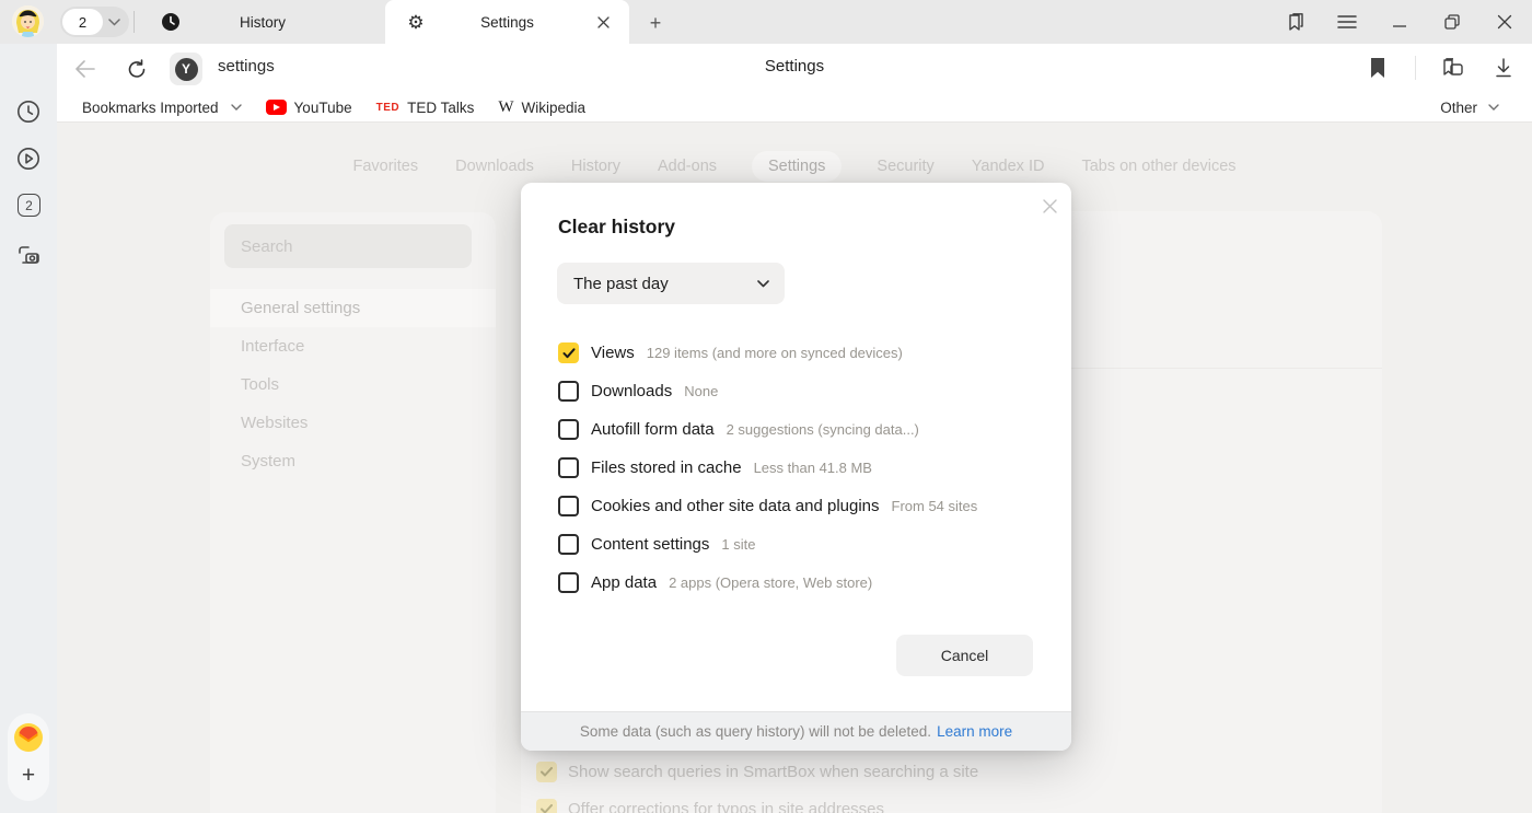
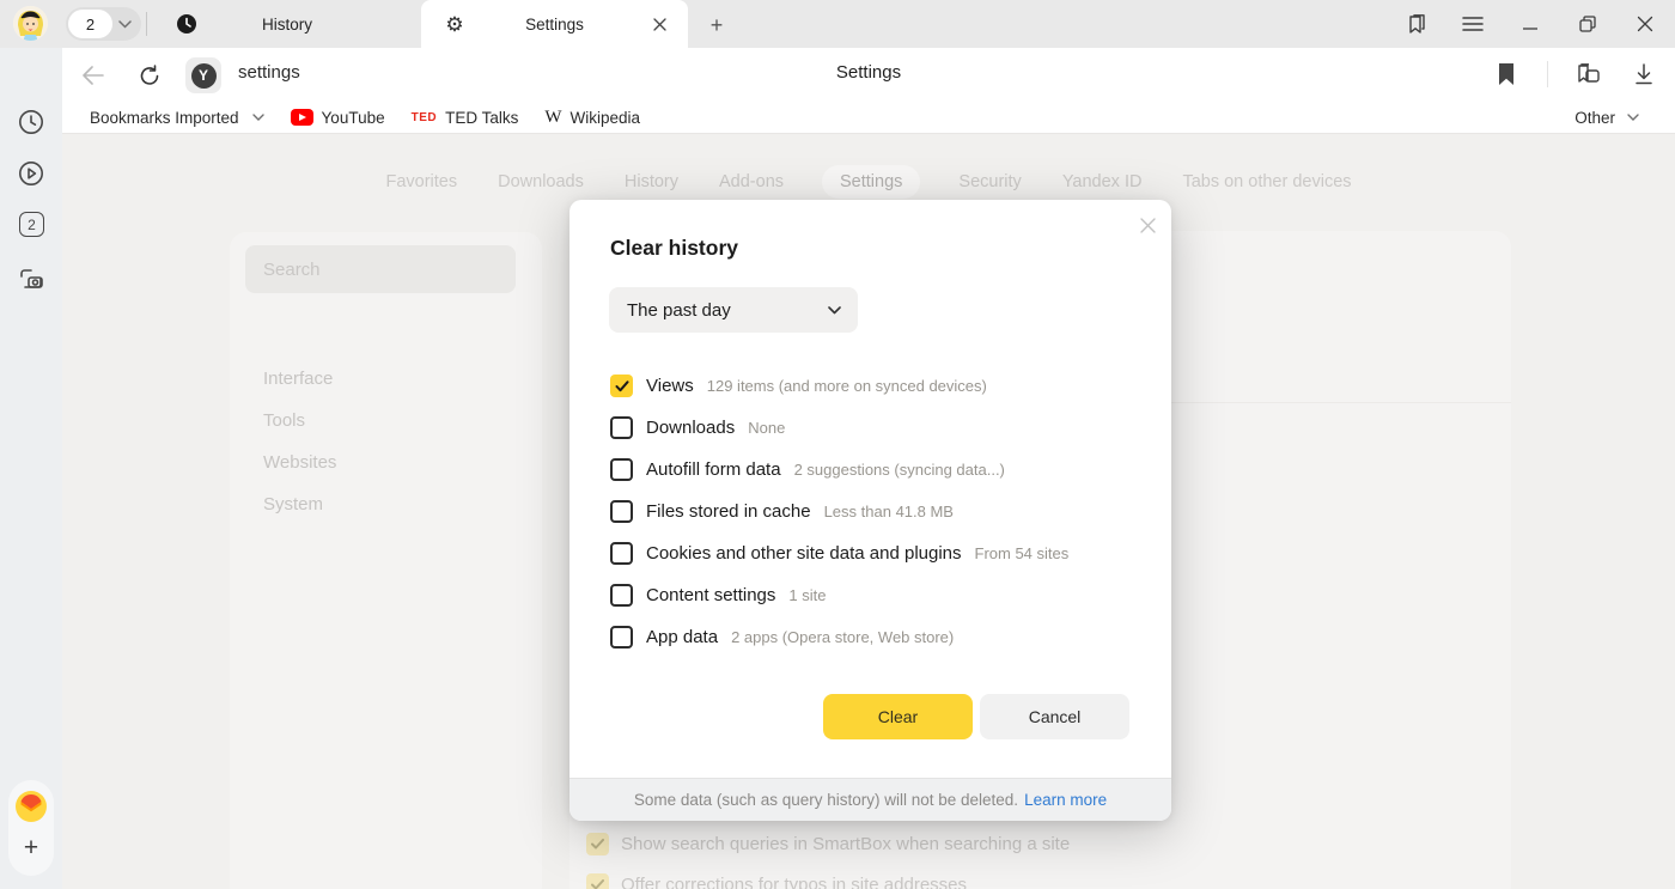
  2
  History
  ⚙
  Settings
  +
  Y
  settings
  Settings
  Bookmarks Imported
  YouTube
  TED
  TED Talks
  W
  Wikipedia
  Other
  2
  +
  Favorites
  Downloads
  History
  Add-ons
  Settings
  Security
  Yandex ID
  Tabs on other devices
  Search
- General settings
  Interface
  Tools
  Websites
  System
  Show search queries in SmartBox when searching a site
  Offer corrections for typos in site addresses
  Clear history
  The past day
  Views
  129 items (and more on synced devices)
  Downloads
  None
  Autofill form data
  2 suggestions (syncing data...)
  Files stored in cache
  Less than 41.8 MB
  Cookies and other site data and plugins
  From 54 sites
  Content settings
  1 site
  App data
  2 apps (Opera store, Web store)
+ Clear
  Cancel
  Some data (such as query history) will not be deleted.
  Learn more
